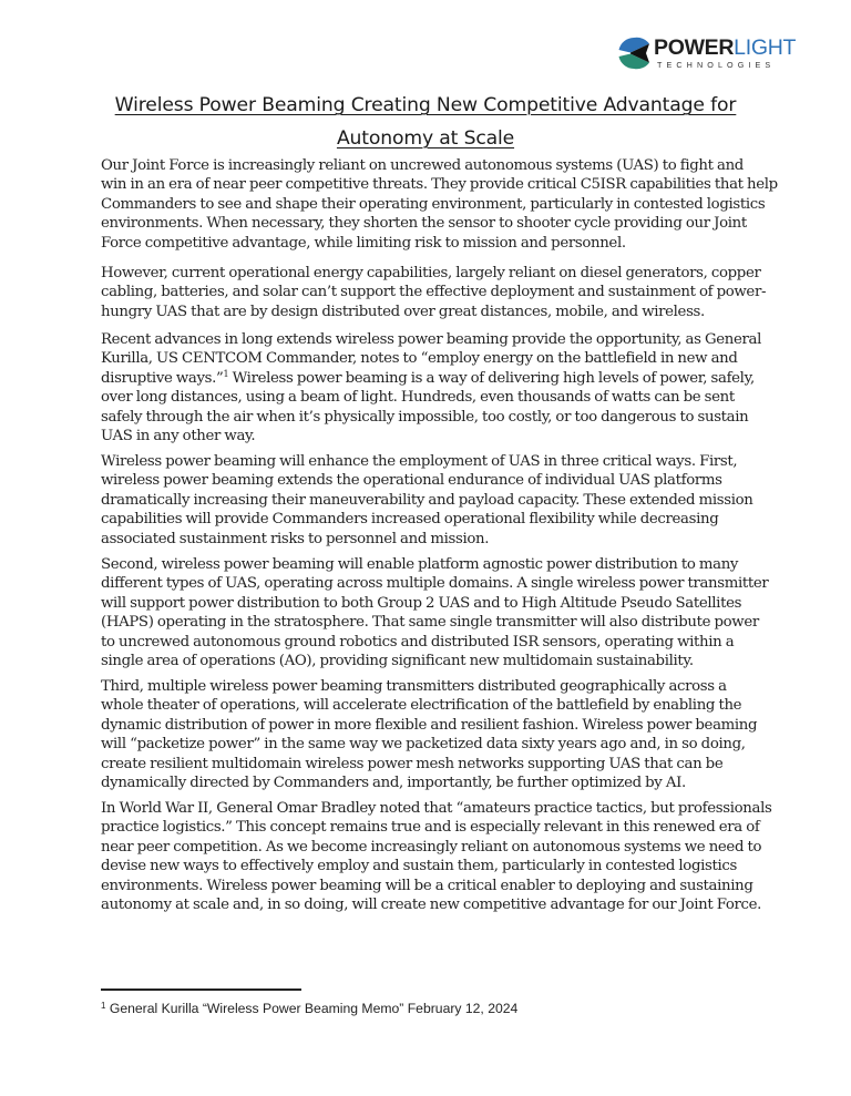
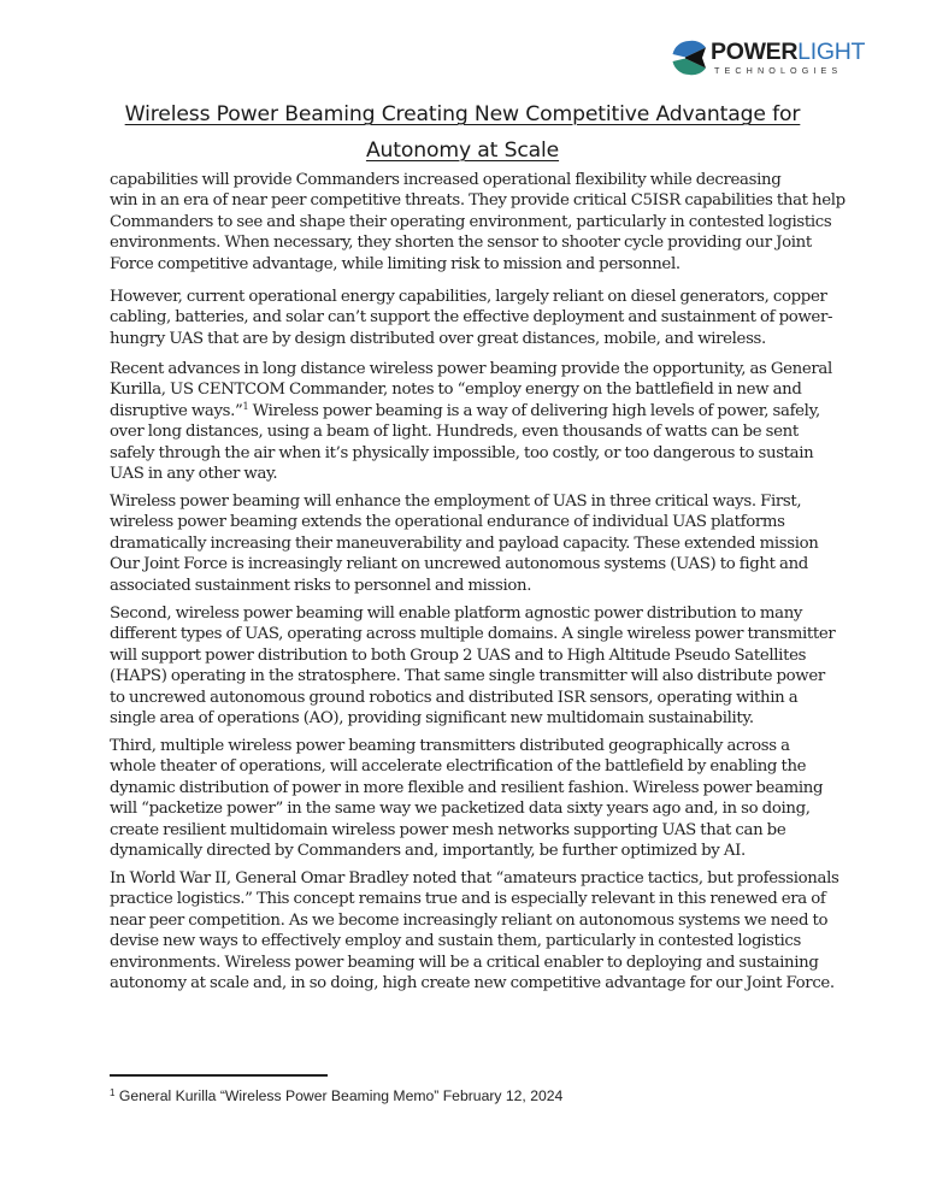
  POWERLIGHT
  TECHNOLOGIES
  Wireless Power Beaming Creating New Competitive Advantage for
  Autonomy at Scale
- Our Joint Force is increasingly reliant on uncrewed autonomous systems (UAS) to fight and
+ capabilities will provide Commanders increased operational flexibility while decreasing
  win in an era of near peer competitive threats. They provide critical C5ISR capabilities that help
  Commanders to see and shape their operating environment, particularly in contested logistics
  environments. When necessary, they shorten the sensor to shooter cycle providing our Joint
  Force competitive advantage, while limiting risk to mission and personnel.
  However, current operational energy capabilities, largely reliant on diesel generators, copper
  cabling, batteries, and solar can’t support the effective deployment and sustainment of power-
  hungry UAS that are by design distributed over great distances, mobile, and wireless.
- Recent advances in long extends wireless power beaming provide the opportunity, as General
+ Recent advances in long distance wireless power beaming provide the opportunity, as General
  Kurilla, US CENTCOM Commander, notes to “employ energy on the battlefield in new and
  disruptive ways.”1 Wireless power beaming is a way of delivering high levels of power, safely,
  over long distances, using a beam of light. Hundreds, even thousands of watts can be sent
  safely through the air when it’s physically impossible, too costly, or too dangerous to sustain
  UAS in any other way.
  Wireless power beaming will enhance the employment of UAS in three critical ways. First,
  wireless power beaming extends the operational endurance of individual UAS platforms
  dramatically increasing their maneuverability and payload capacity. These extended mission
- capabilities will provide Commanders increased operational flexibility while decreasing
+ Our Joint Force is increasingly reliant on uncrewed autonomous systems (UAS) to fight and
  associated sustainment risks to personnel and mission.
  Second, wireless power beaming will enable platform agnostic power distribution to many
  different types of UAS, operating across multiple domains. A single wireless power transmitter
  will support power distribution to both Group 2 UAS and to High Altitude Pseudo Satellites
  (HAPS) operating in the stratosphere. That same single transmitter will also distribute power
  to uncrewed autonomous ground robotics and distributed ISR sensors, operating within a
  single area of operations (AO), providing significant new multidomain sustainability.
  Third, multiple wireless power beaming transmitters distributed geographically across a
  whole theater of operations, will accelerate electrification of the battlefield by enabling the
  dynamic distribution of power in more flexible and resilient fashion. Wireless power beaming
  will “packetize power” in the same way we packetized data sixty years ago and, in so doing,
  create resilient multidomain wireless power mesh networks supporting UAS that can be
  dynamically directed by Commanders and, importantly, be further optimized by AI.
  In World War II, General Omar Bradley noted that “amateurs practice tactics, but professionals
  practice logistics.” This concept remains true and is especially relevant in this renewed era of
  near peer competition. As we become increasingly reliant on autonomous systems we need to
  devise new ways to effectively employ and sustain them, particularly in contested logistics
  environments. Wireless power beaming will be a critical enabler to deploying and sustaining
- autonomy at scale and, in so doing, will create new competitive advantage for our Joint Force.
+ autonomy at scale and, in so doing, high create new competitive advantage for our Joint Force.
  1 General Kurilla “Wireless Power Beaming Memo” February 12, 2024
